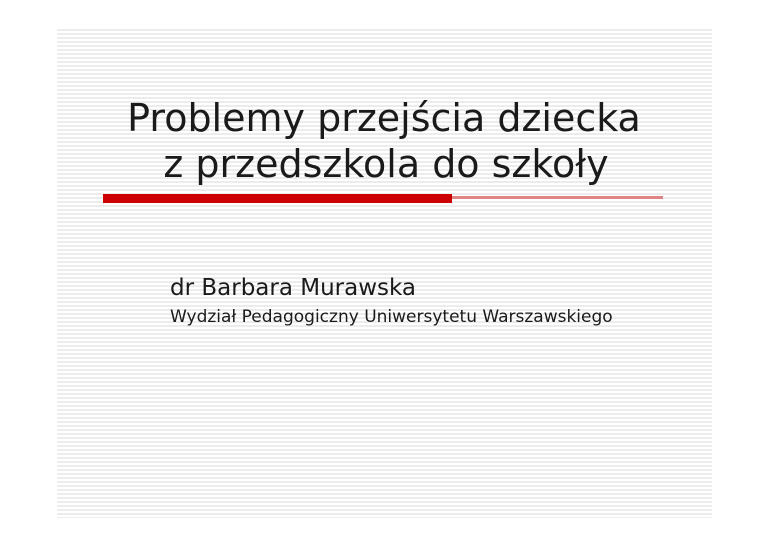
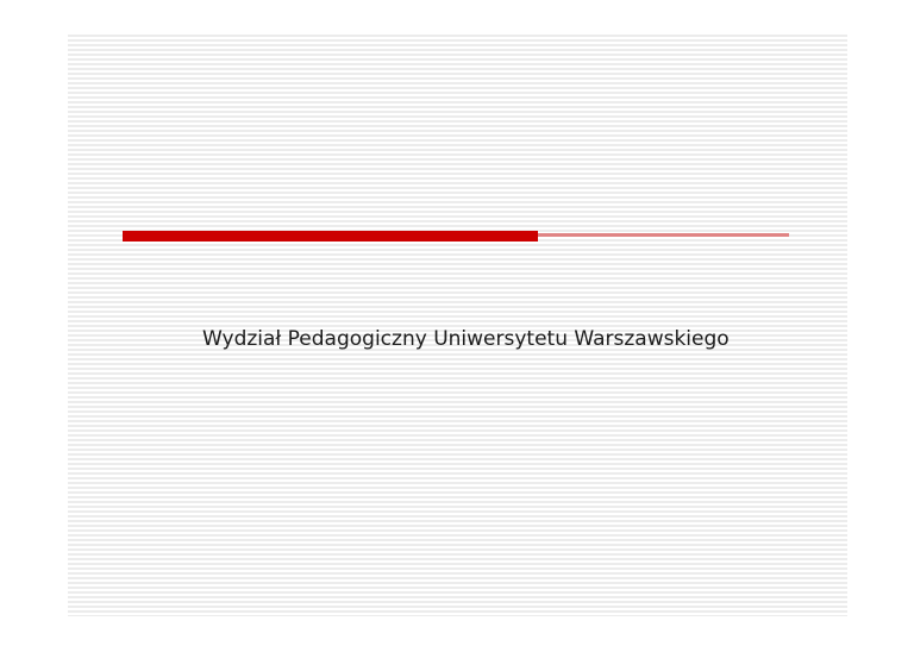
- Problemy przejścia dziecka
- z przedszkola do szkoły
- dr Barbara Murawska
  Wydział Pedagogiczny Uniwersytetu Warszawskiego
